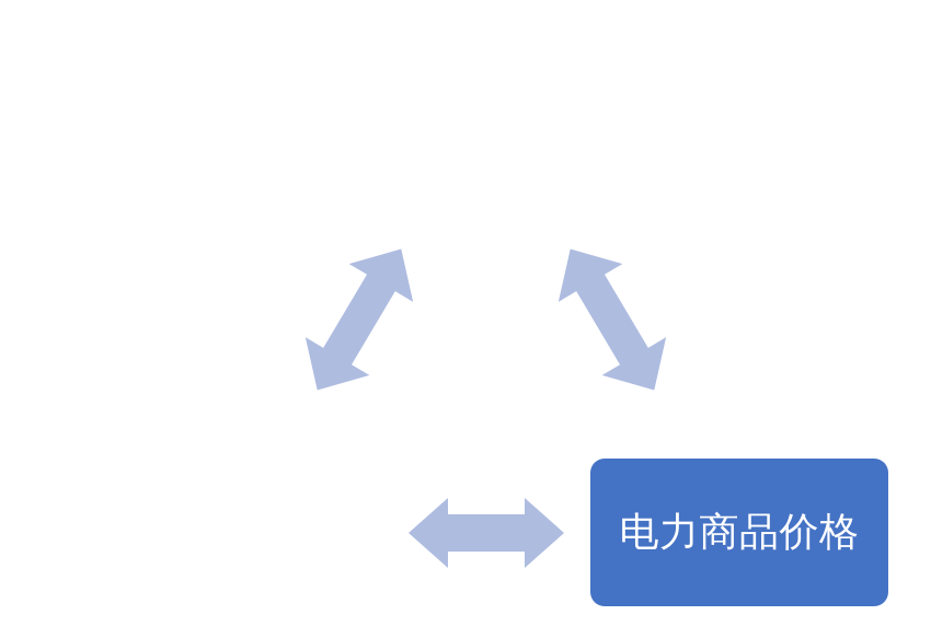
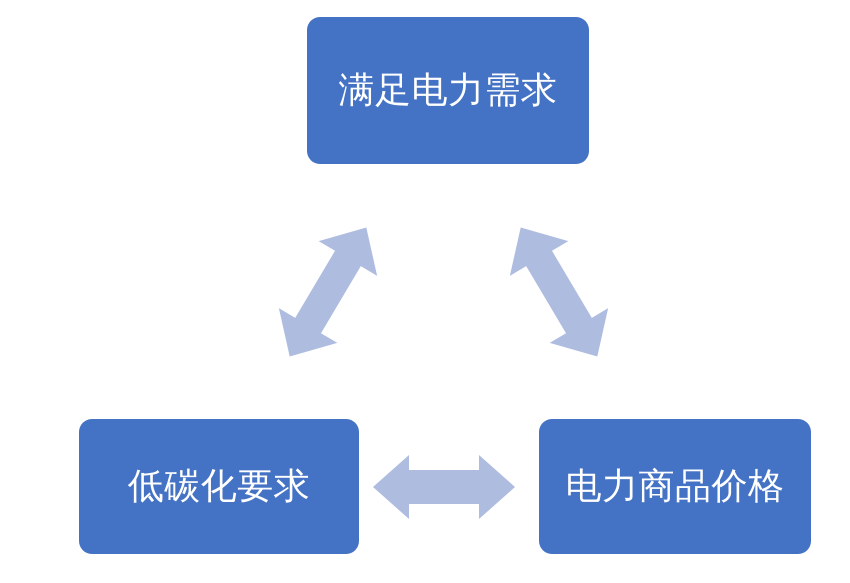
+ 满足电力需求
+ 低碳化要求
  电力商品价格
